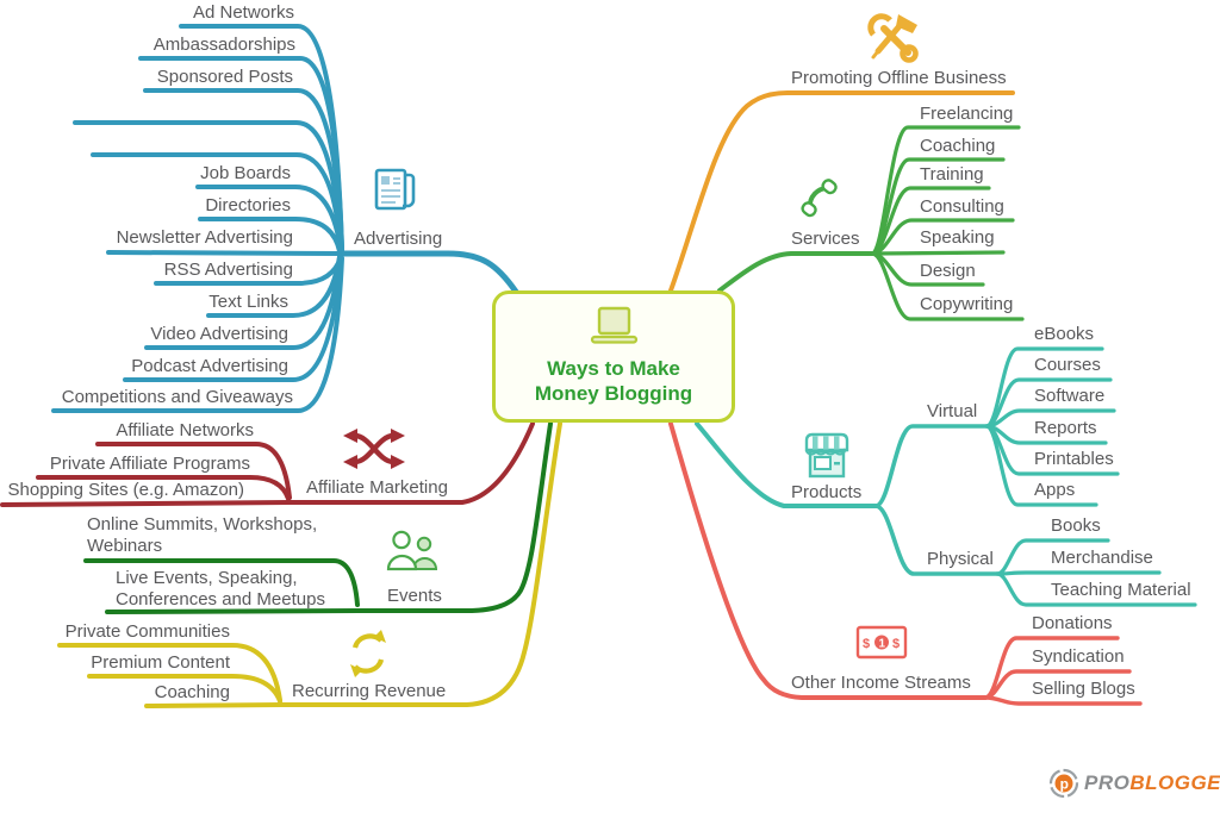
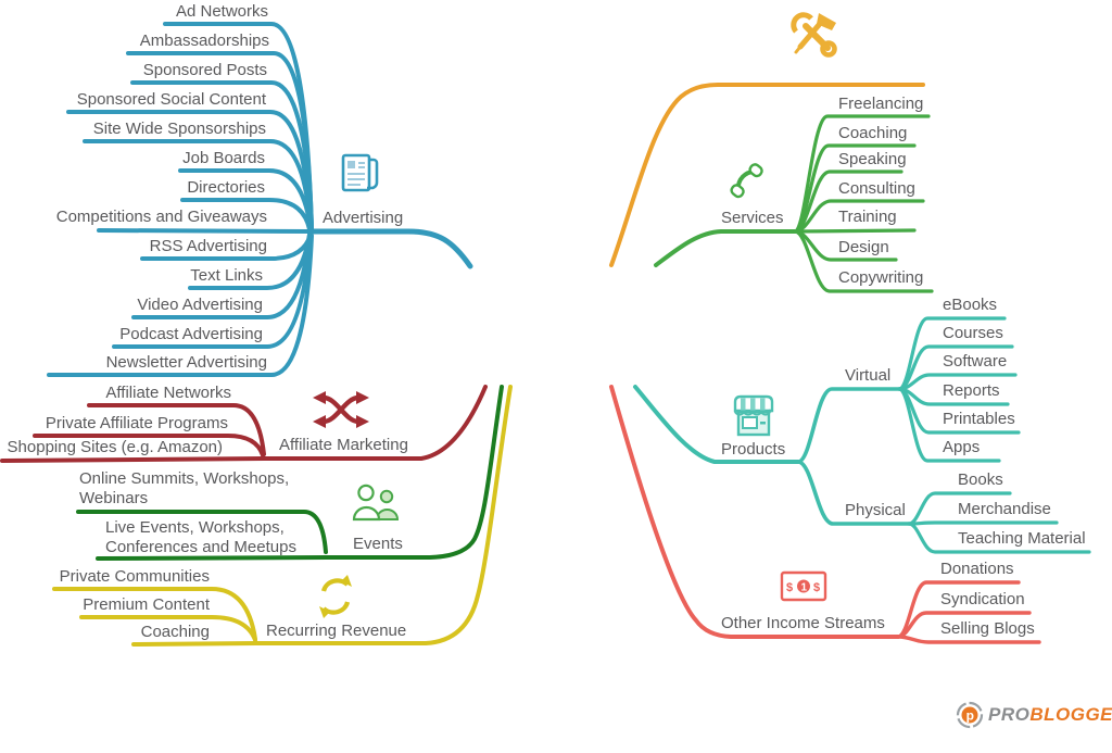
- Ways to Make
- Money Blogging
  Advertising
  Ad Networks
  Ambassadorships
  Sponsored Posts
+ Sponsored Social Content
+ Site Wide Sponsorships
  Job Boards
  Directories
- Newsletter Advertising
+ Competitions and Giveaways
  RSS Advertising
  Text Links
  Video Advertising
  Podcast Advertising
- Competitions and Giveaways
+ Newsletter Advertising
  Affiliate Marketing
  Affiliate Networks
  Private Affiliate Programs
  Shopping Sites (e.g. Amazon)
  Events
  Online Summits, Workshops, Webinars
- Live Events, Speaking, Conferences and Meetups
+ Live Events, Workshops, Conferences and Meetups
  Recurring Revenue
  Private Communities
  Premium Content
  Coaching
- Promoting Offline Business
  Services
  Freelancing
  Coaching
- Training
+ Speaking
  Consulting
- Speaking
+ Training
  Design
  Copywriting
  Products
  Virtual
  eBooks
  Courses
  Software
  Reports
  Printables
  Apps
  Physical
  Books
  Merchandise
  Teaching Material
  $
  1
  $
  Other Income Streams
  Donations
  Syndication
  Selling Blogs
  p
  PROBLOGGE
